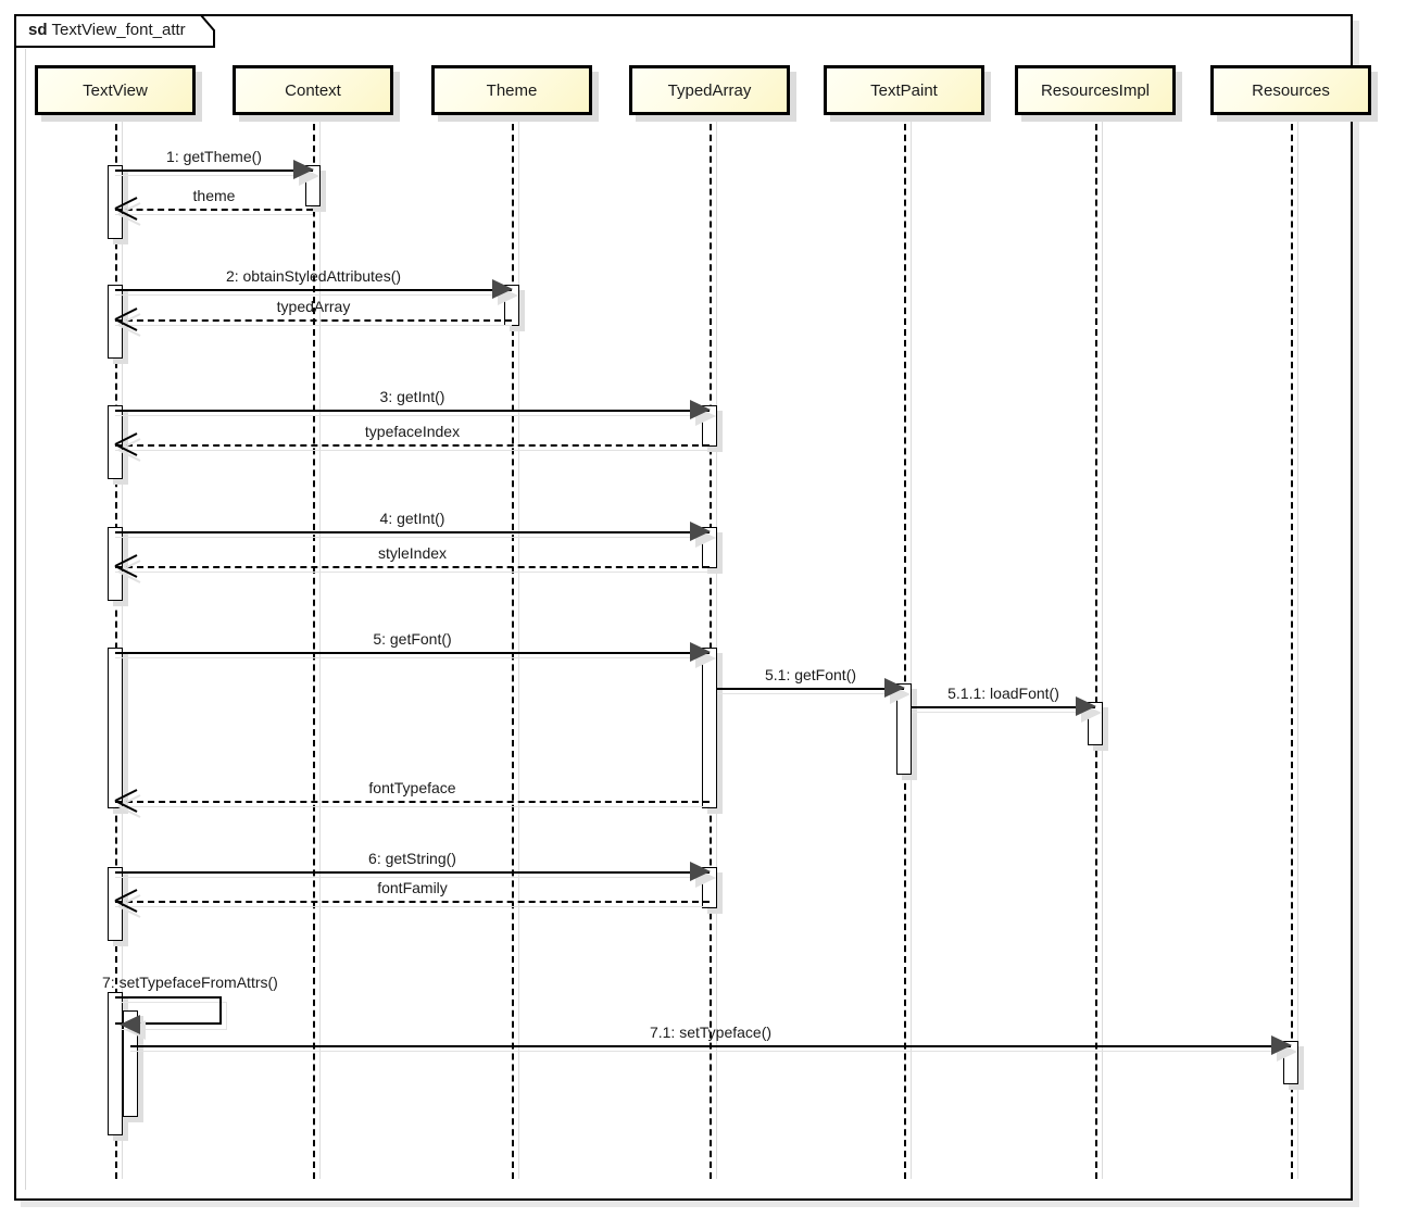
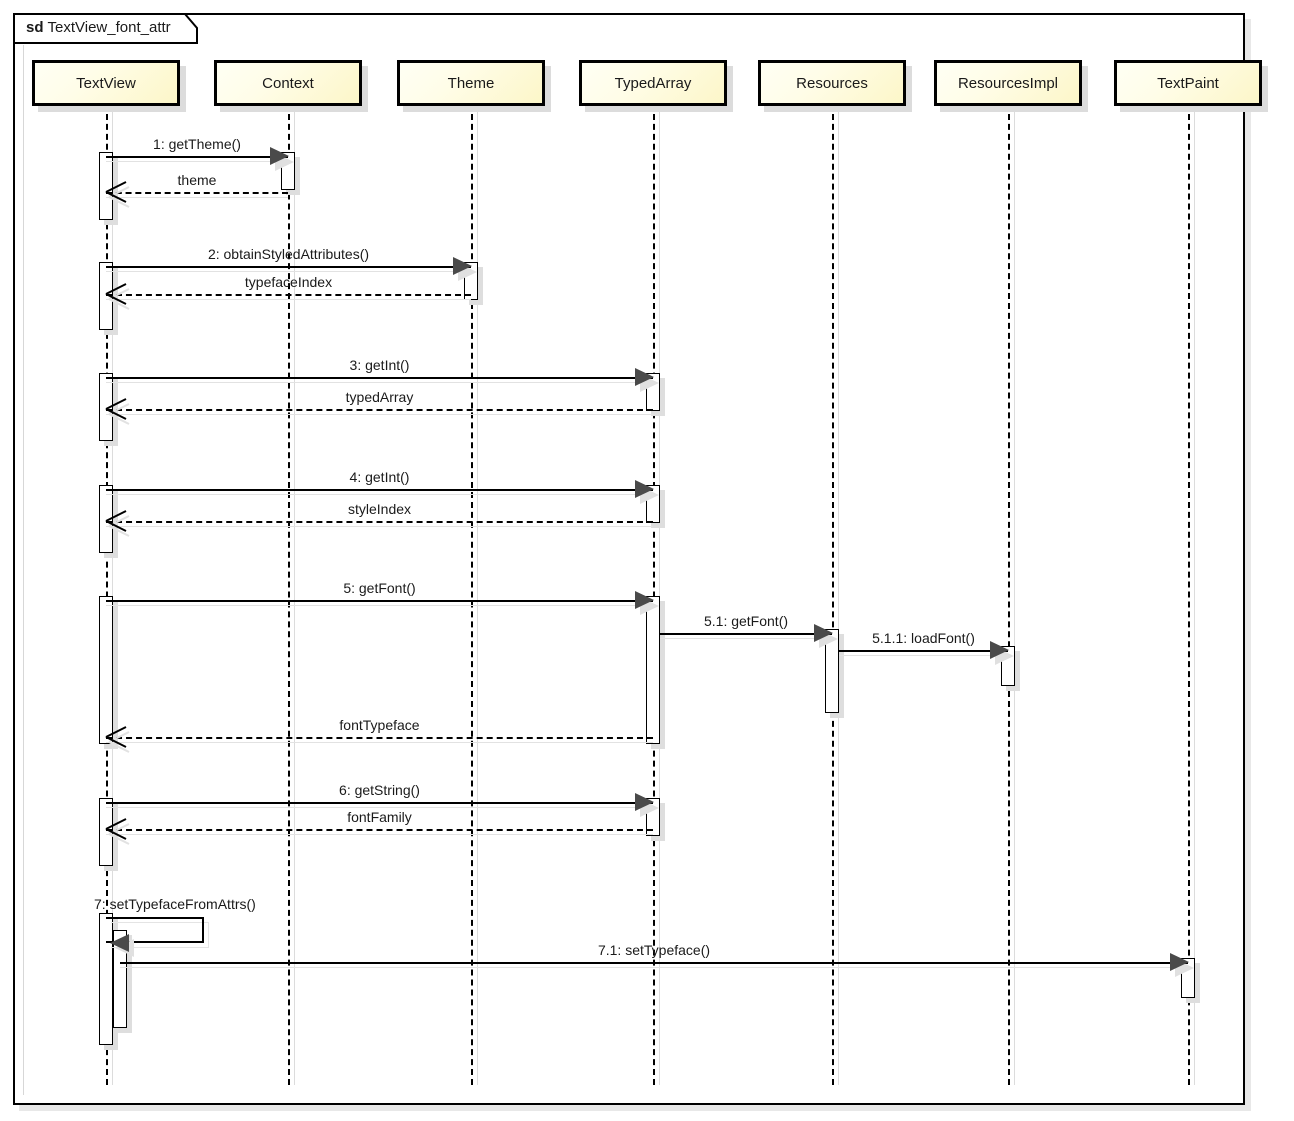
  sd TextView_font_attr
  TextView
  Context
  Theme
  TypedArray
- TextPaint
+ Resources
  ResourcesImpl
- Resources
+ TextPaint
  1: getTheme()
  theme
  2: obtainStyledAttributes()
- typedArray
+ typefaceIndex
  3: getInt()
- typefaceIndex
+ typedArray
  4: getInt()
  styleIndex
  5: getFont()
  5.1: getFont()
  5.1.1: loadFont()
  fontTypeface
  6: getString()
  fontFamily
  7.1: setTypeface()
  7: setTypefaceFromAttrs()
